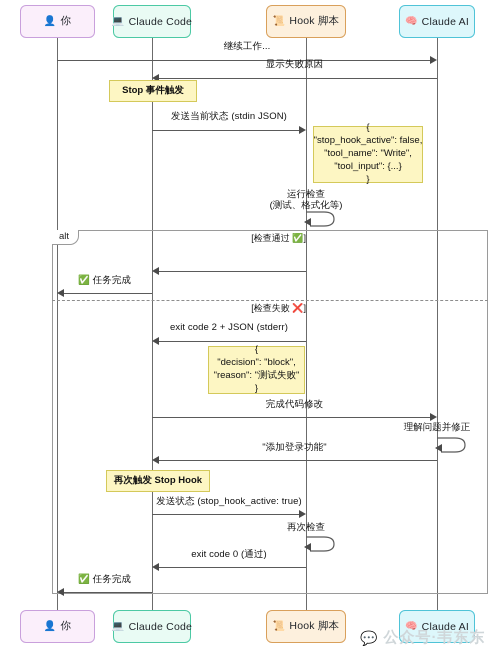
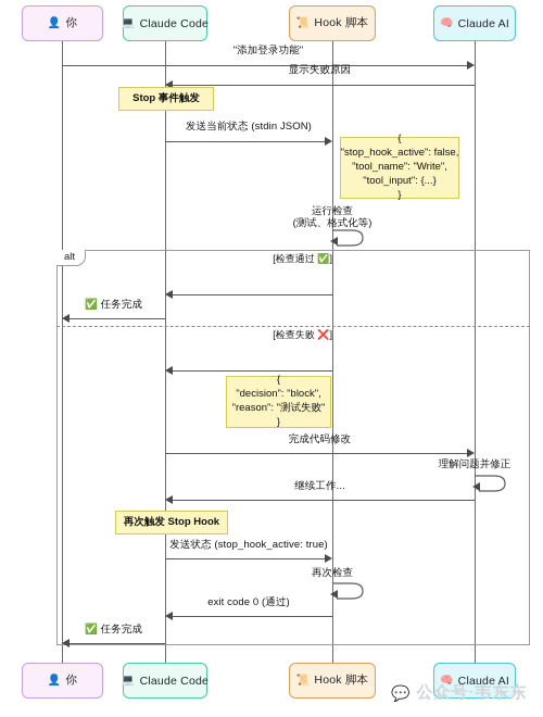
  👤
  你
  💻
  Claude Code
  📜
  Hook 脚本
  🧠
  Claude AI
- 继续工作...
+ "添加登录功能"
  显示失败原因
  Stop 事件触发
  发送当前状态 (stdin JSON)
  {
  "stop_hook_active": false,
  "tool_name": "Write",
  "tool_input": {...}
  }
  运行检查
  (测试、格式化等)
  alt
  [检查通过 ✅]
  ✅ 任务完成
  [检查失败 ❌]
- exit code 2 + JSON (stderr)
  {
  "decision": "block",
  "reason": "测试失败"
  }
  完成代码修改
  理解问题并修正
- "添加登录功能"
+ 继续工作...
  再次触发 Stop Hook
  发送状态 (stop_hook_active: true)
  再次检查
  exit code 0 (通过)
  ✅ 任务完成
  👤
  你
  💻
  Claude Code
  📜
  Hook 脚本
  🧠
  Claude AI
  💬
  公众号·韦东东
